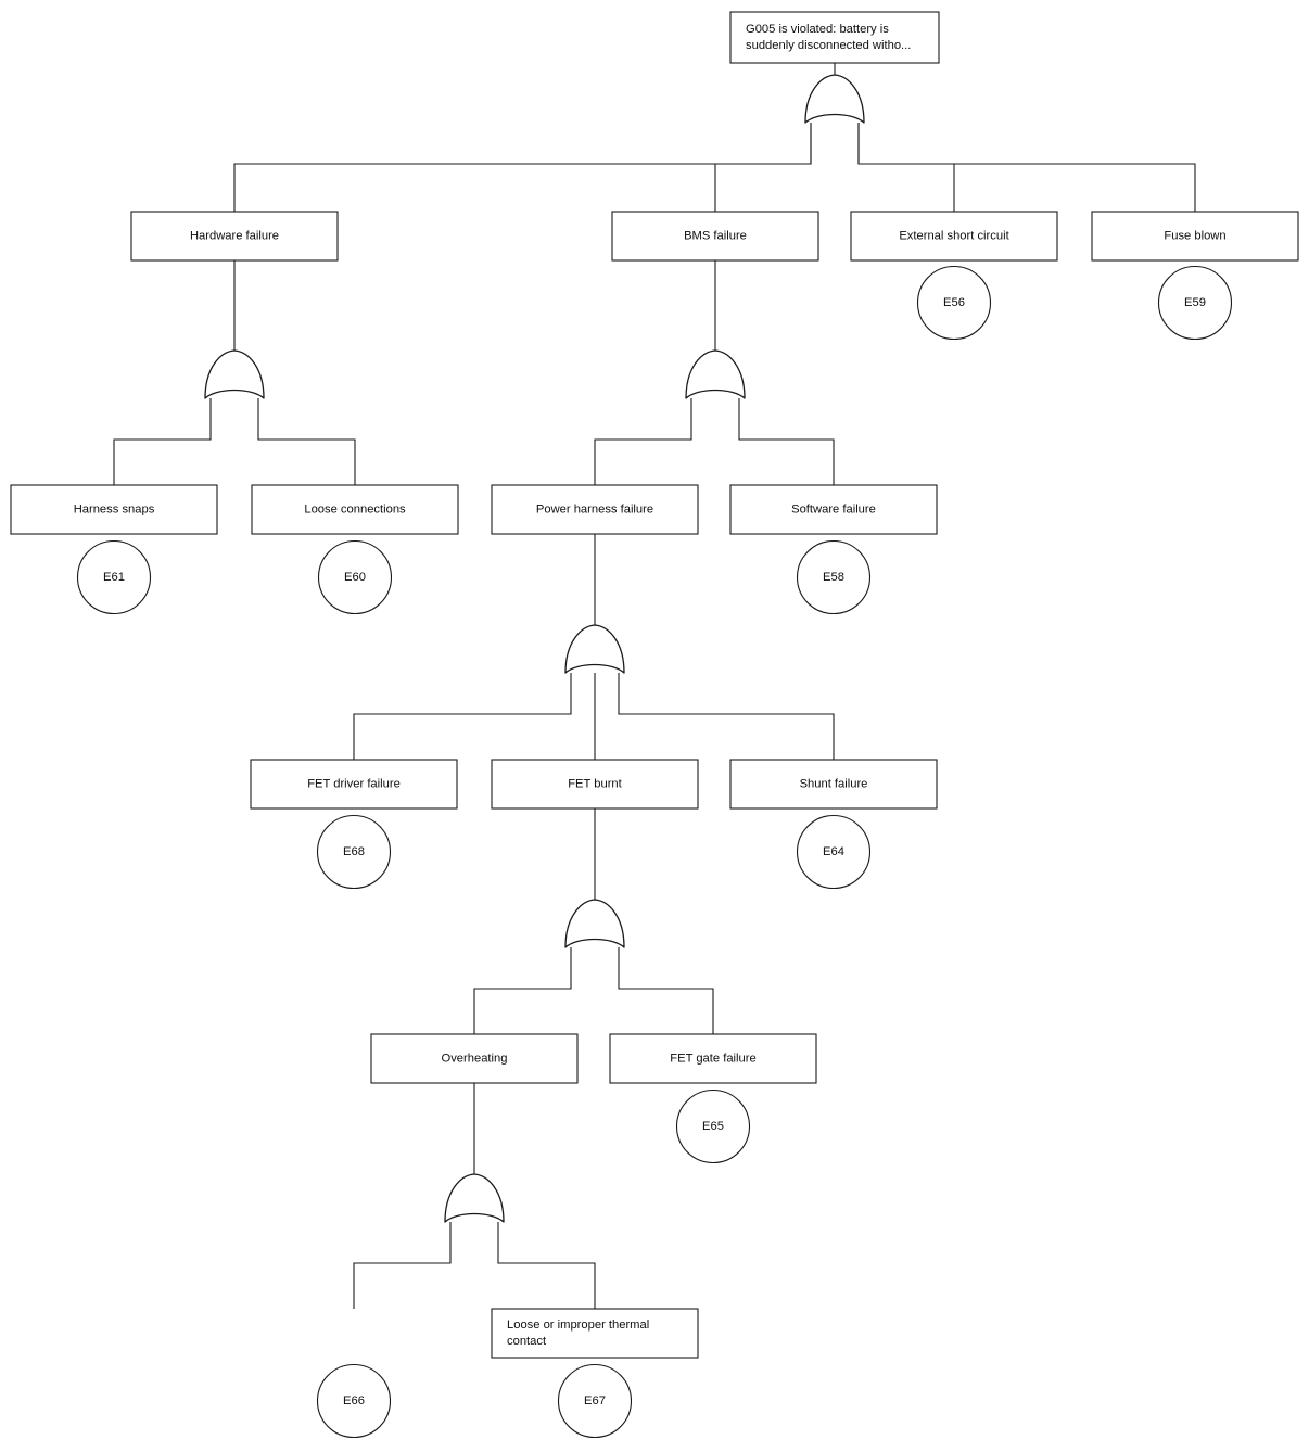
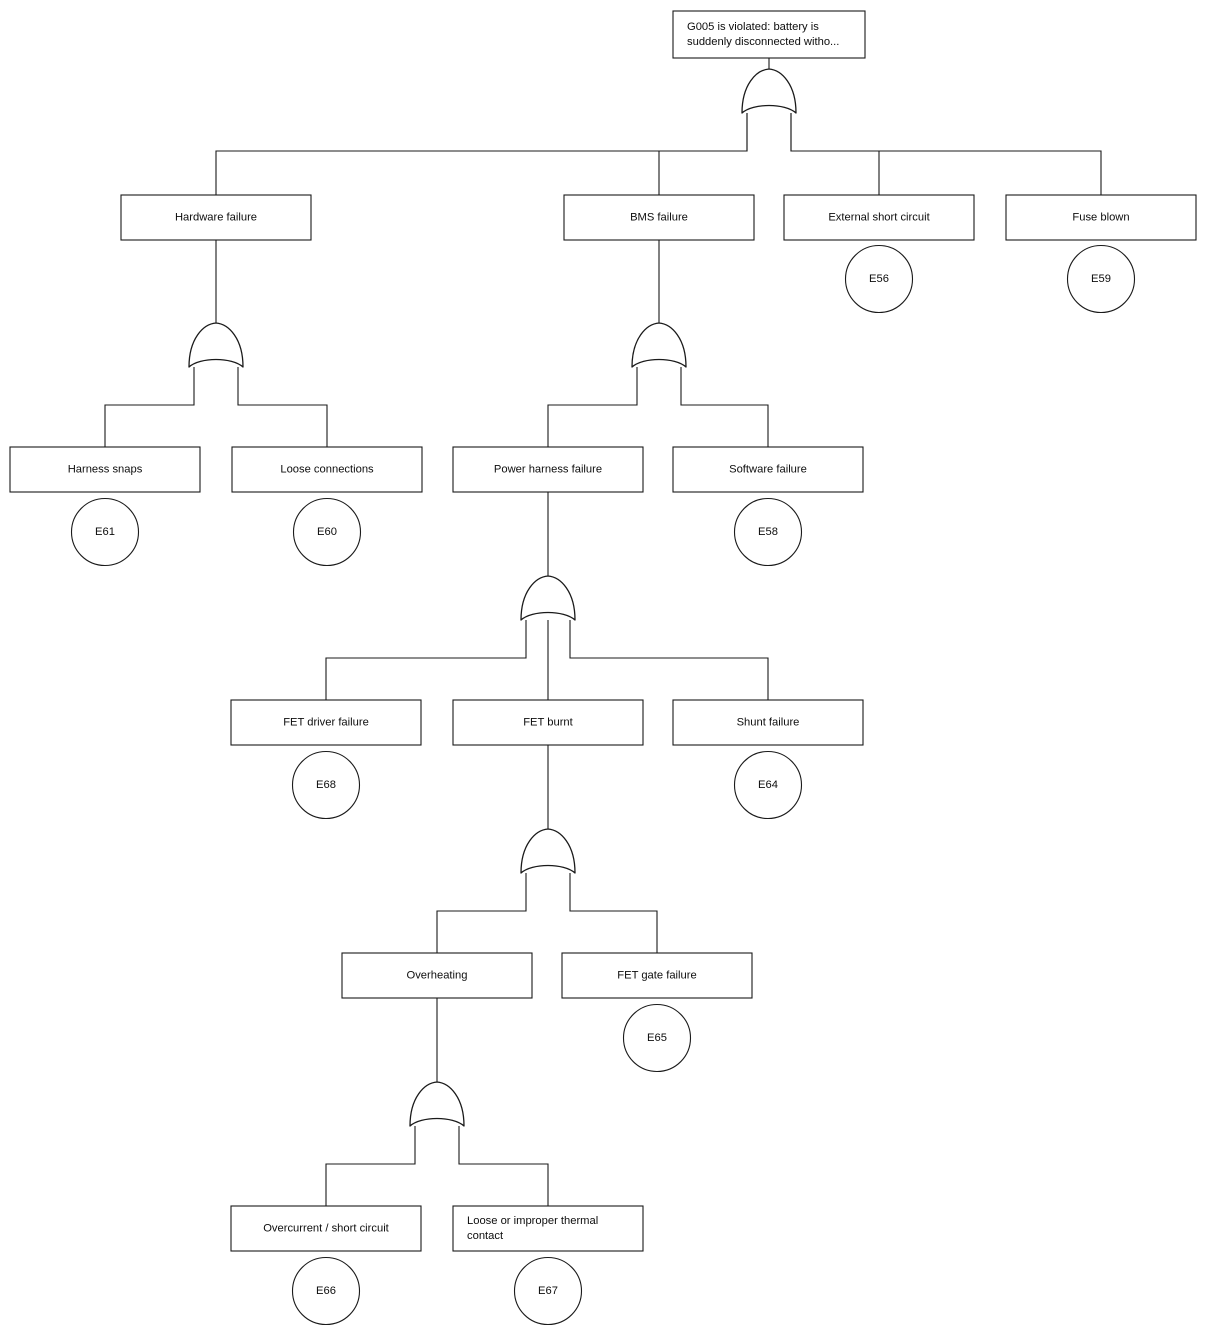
  G005 is violated: battery is
  suddenly disconnected witho...
  Hardware failure
  BMS failure
  External short circuit
  E56
  Fuse blown
  E59
  Harness snaps
  E61
  Loose connections
  E60
  Power harness failure
  Software failure
  E58
  FET driver failure
  E68
  FET burnt
  Shunt failure
  E64
  Overheating
  FET gate failure
  E65
+ Overcurrent / short circuit
  E66
  Loose or improper thermal
  contact
  E67
